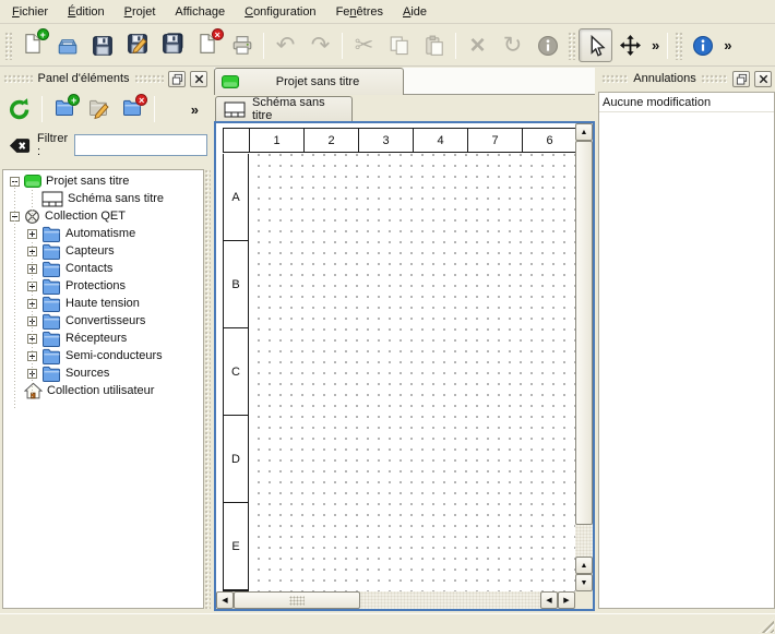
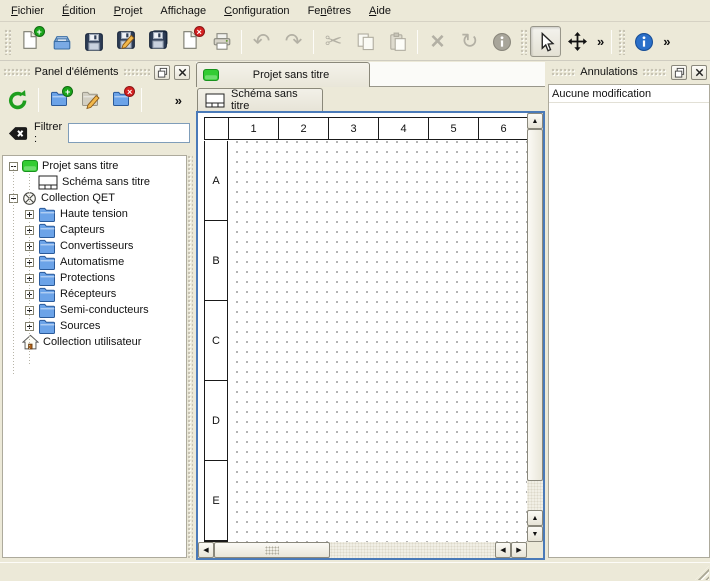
  Fichier
  Édition
  Projet
  Affichage
  Configuration
  Fenêtres
  Aide
  +
  ×
  ↶
  ↷
  ✂
  ×
  ↻
  »
  »
  Panel d'éléments
  +
  ×
  »
  Filtrer :
  Projet sans titre
  Schéma sans titre
  Collection QET
- Automatisme
+ Haute tension
  Capteurs
- Contacts
- Protections
+ Convertisseurs
- Haute tension
+ Automatisme
- Convertisseurs
+ Protections
  Récepteurs
  Semi-conducteurs
  Sources
  Collection utilisateur
  Projet sans titre
  Schéma sans titre
  1
  2
  3
  4
- 7
+ 5
  6
  A
  B
  C
  D
  E
  Annulations
  Aucune modification
